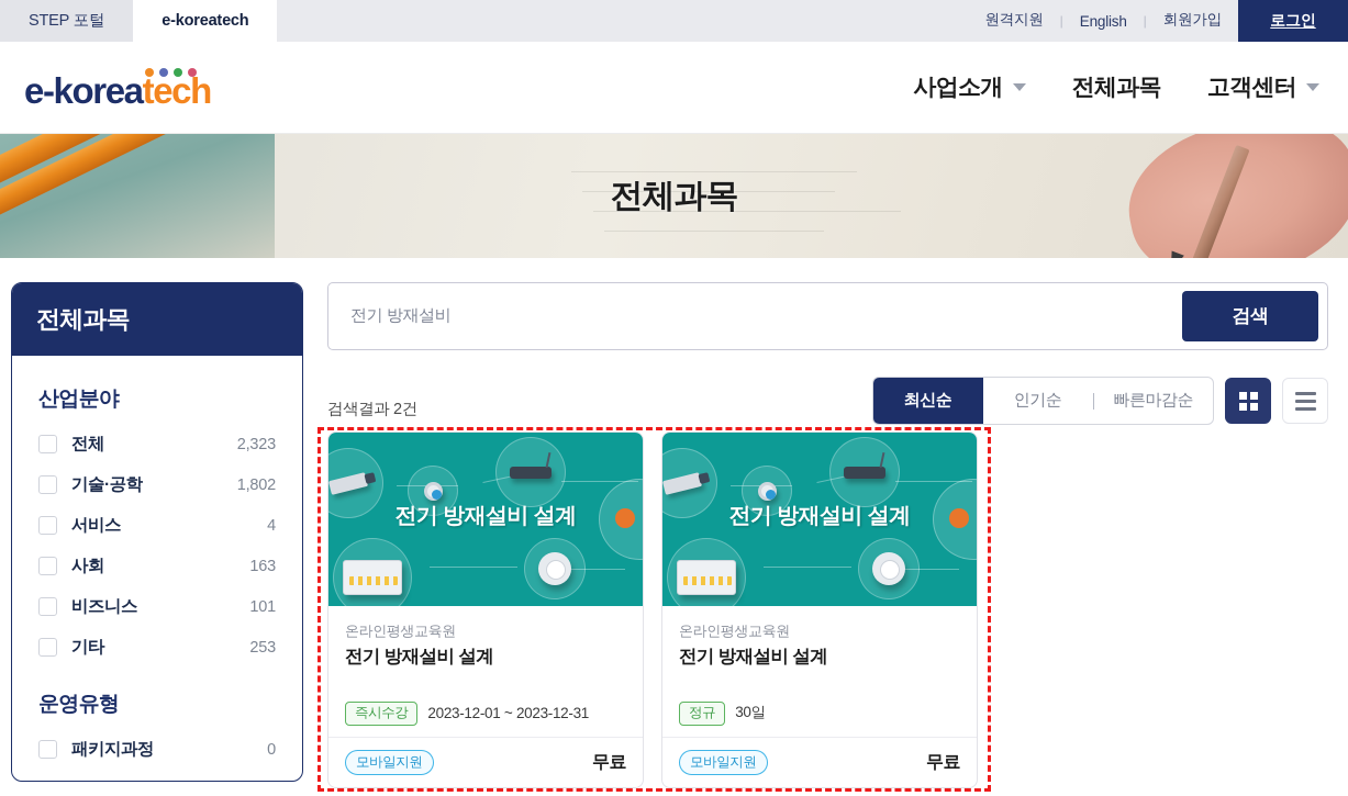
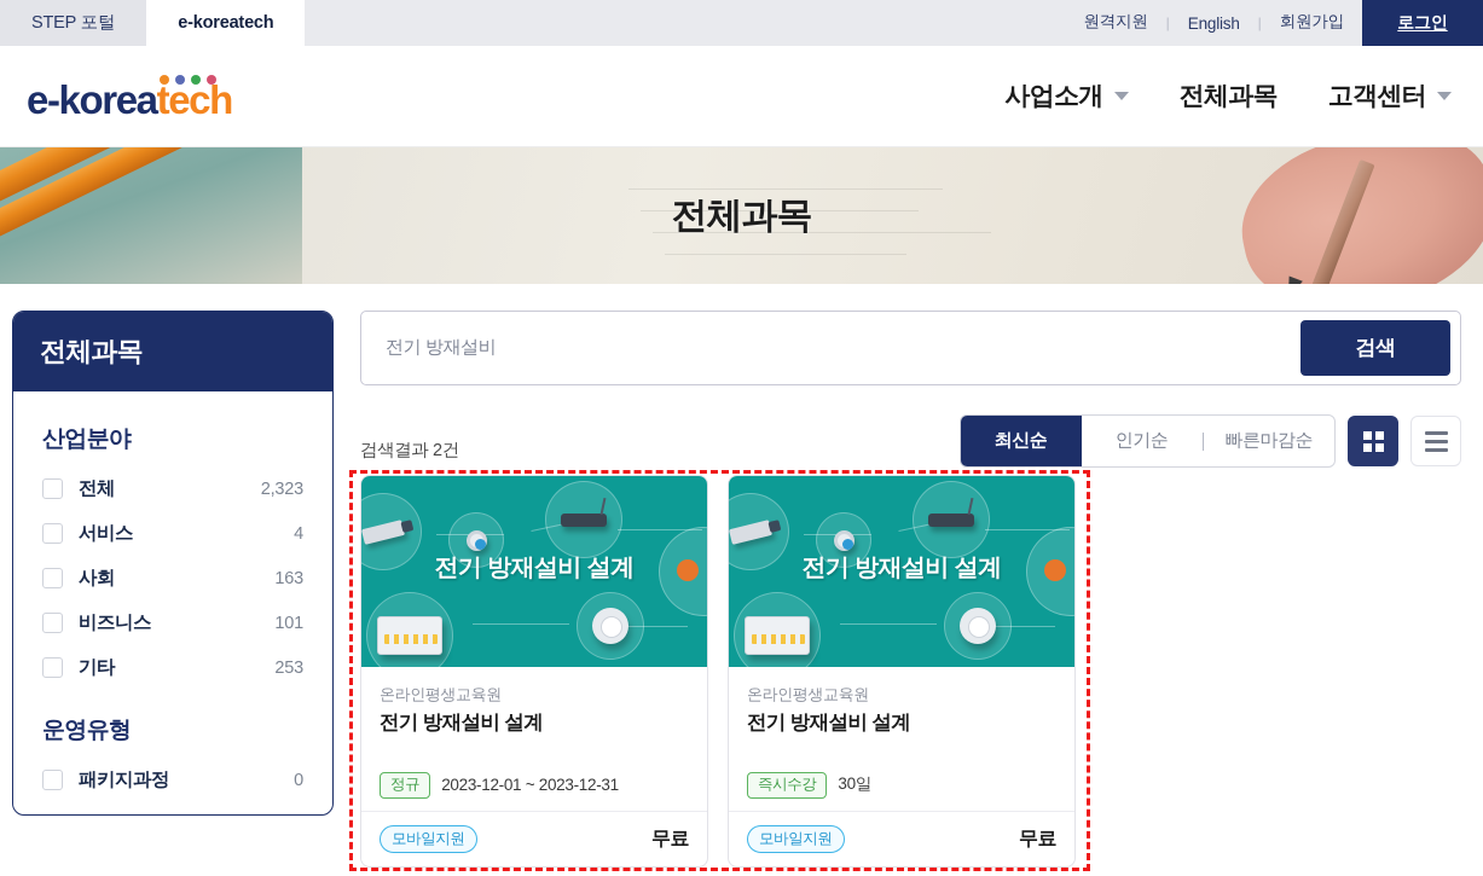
  STEP 포털
  e-koreatech
  원격지원
  |
  English
  |
  회원가입
  로그인
  e-koreatech
  사업소개
  전체과목
  고객센터
  전체과목
  전체과목
  산업분야
  전체
  2,323
- 기술·공학
- 1,802
  서비스
  4
  사회
  163
  비즈니스
  101
  기타
  253
  운영유형
  패키지과정
  0
  전기 방재설비
  검색
  검색결과 2건
  최신순
  인기순
  빠른마감순
  전기 방재설비 설계
  온라인평생교육원
  전기 방재설비 설계
- 즉시수강
+ 정규
  2023-12-01 ~ 2023-12-31
  모바일지원
  무료
  전기 방재설비 설계
  온라인평생교육원
  전기 방재설비 설계
- 정규
+ 즉시수강
  30일
  모바일지원
  무료
